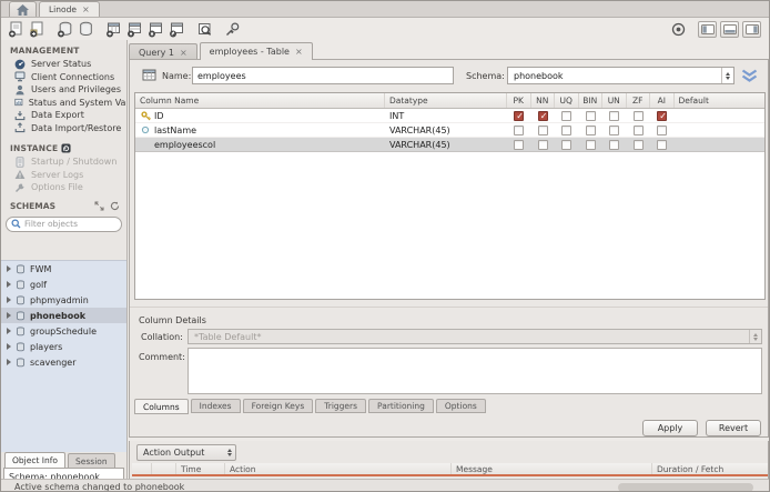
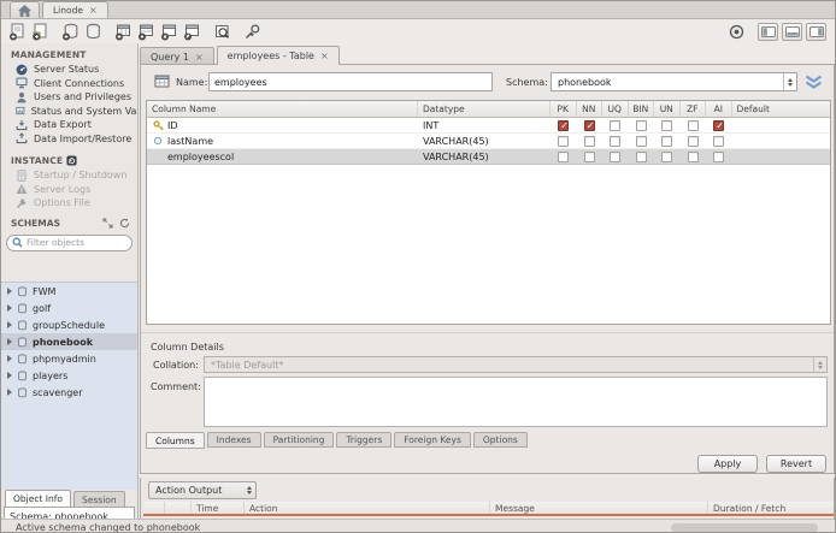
  Linode
  ×
  MANAGEMENT
  Server Status
  Client Connections
  Users and Privileges
  Status and System Va
  Data Export
  Data Import/Restore
  INSTANCE
  Startup / Shutdown
  Server Logs
  Options File
  SCHEMAS
  Filter objects
  FWM
  golf
- phpmyadmin
+ groupSchedule
  phonebook
- groupSchedule
+ phpmyadmin
  players
  scavenger
  Object Info
  Session
  Schema: phonebook
  Query 1
  ×
  employees - Table
  ×
  Name:
  employees
  Schema:
  phonebook
  Column Name
  Datatype
  PK
  NN
  UQ
  BIN
  UN
  ZF
  AI
  Default
  ID
  INT
  lastName
  VARCHAR(45)
  employeescol
  VARCHAR(45)
  Column Details
  Collation:
  *Table Default*
  Comment:
  Columns
  Indexes
- Foreign Keys
+ Partitioning
  Triggers
- Partitioning
+ Foreign Keys
  Options
  Apply
  Revert
  Action Output
  Time
  Action
  Message
  Duration / Fetch
  Active schema changed to phonebook
